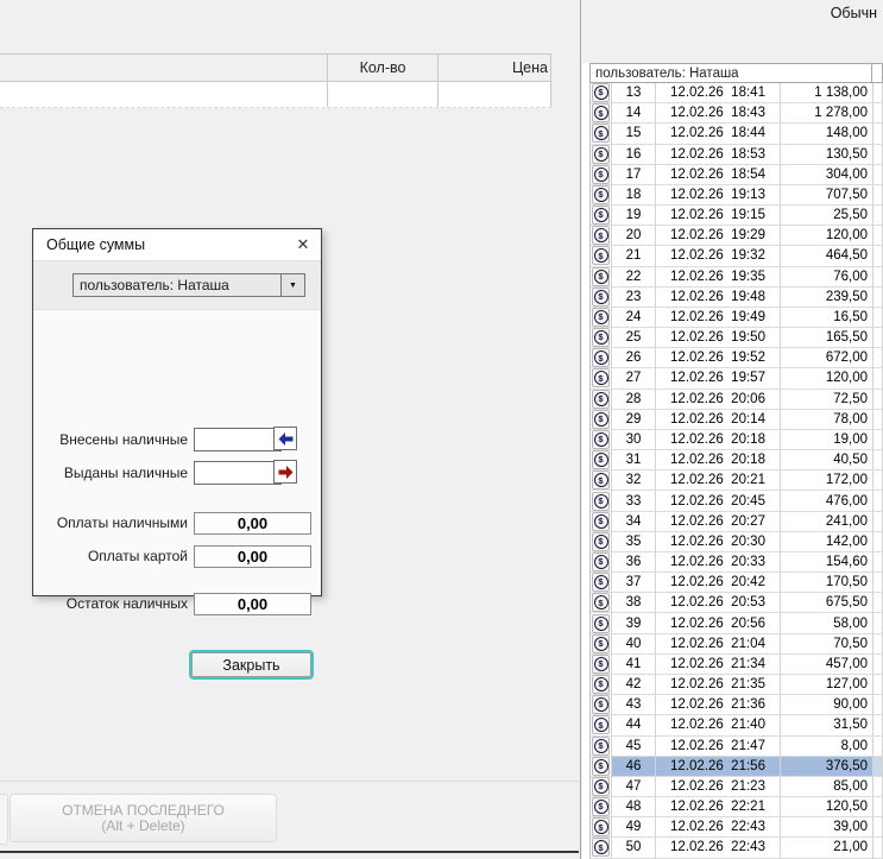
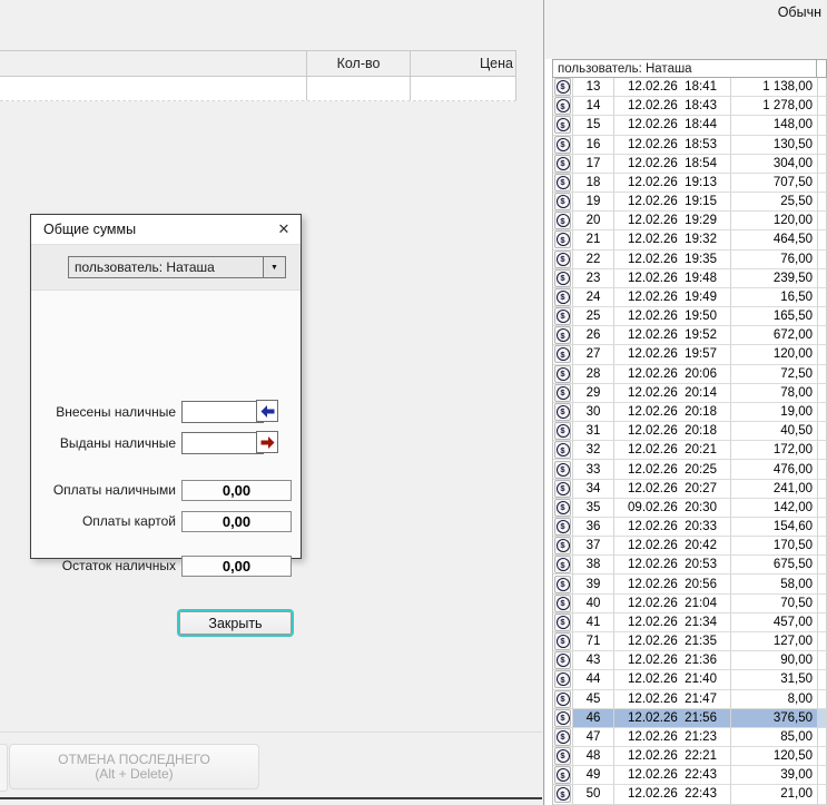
  Кол-во
  Цена
  Общие суммы
  ✕
  пользователь: Наташа
  Внесены наличные
  Выданы наличные
  Оплаты наличными
  0,00
  Оплаты картой
  0,00
  Остаток наличных
  0,00
  Закрыть
  ОТМЕНА ПОСЛЕДНЕГО
  (Alt + Delete)
  Обычн
  пользователь: Наташа
  $
  13
  12.02.26 18:41
  1 138,00
  $
  14
  12.02.26 18:43
  1 278,00
  $
  15
  12.02.26 18:44
  148,00
  $
  16
  12.02.26 18:53
  130,50
  $
  17
  12.02.26 18:54
  304,00
  $
  18
  12.02.26 19:13
  707,50
  $
  19
  12.02.26 19:15
  25,50
  $
  20
  12.02.26 19:29
  120,00
  $
  21
  12.02.26 19:32
  464,50
  $
  22
  12.02.26 19:35
  76,00
  $
  23
  12.02.26 19:48
  239,50
  $
  24
  12.02.26 19:49
  16,50
  $
  25
  12.02.26 19:50
  165,50
  $
  26
  12.02.26 19:52
  672,00
  $
  27
  12.02.26 19:57
  120,00
  $
  28
  12.02.26 20:06
  72,50
  $
  29
  12.02.26 20:14
  78,00
  $
  30
  12.02.26 20:18
  19,00
  $
  31
  12.02.26 20:18
  40,50
  $
  32
  12.02.26 20:21
  172,00
  $
  33
- 12.02.26 20:45
+ 12.02.26 20:25
  476,00
  $
  34
  12.02.26 20:27
  241,00
  $
  35
- 12.02.26 20:30
+ 09.02.26 20:30
  142,00
  $
  36
  12.02.26 20:33
  154,60
  $
  37
  12.02.26 20:42
  170,50
  $
  38
  12.02.26 20:53
  675,50
  $
  39
  12.02.26 20:56
  58,00
  $
  40
  12.02.26 21:04
  70,50
  $
  41
  12.02.26 21:34
  457,00
  $
- 42
+ 71
  12.02.26 21:35
  127,00
  $
  43
  12.02.26 21:36
  90,00
  $
  44
  12.02.26 21:40
  31,50
  $
  45
  12.02.26 21:47
  8,00
  $
  46
  12.02.26 21:56
  376,50
  $
  47
  12.02.26 21:23
  85,00
  $
  48
  12.02.26 22:21
  120,50
  $
  49
  12.02.26 22:43
  39,00
  $
  50
  12.02.26 22:43
  21,00
